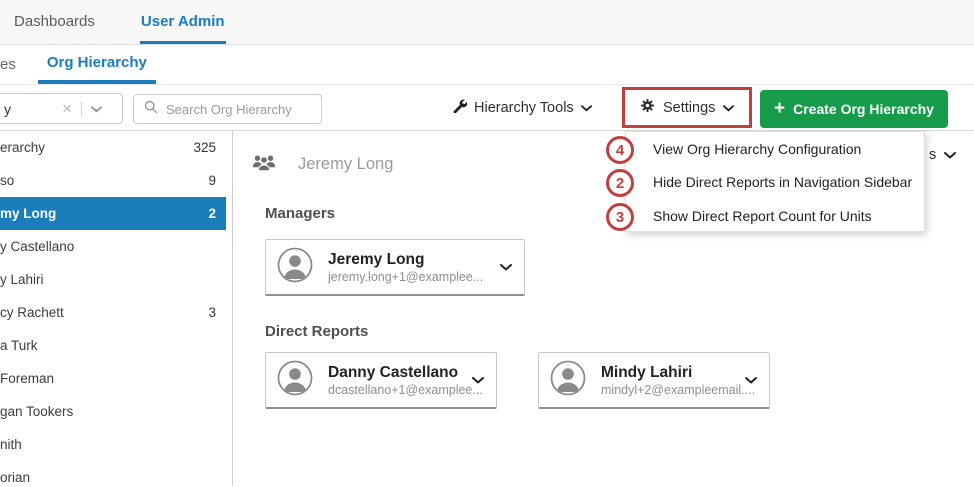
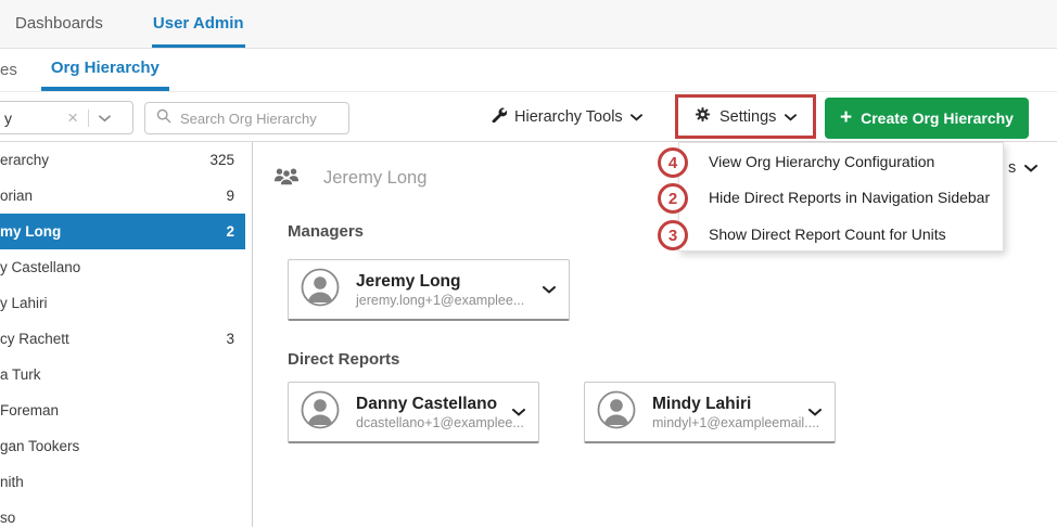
  Dashboards
  User Admin
  es
  Org Hierarchy
  y
  ×
  Search Org Hierarchy
  Hierarchy Tools
  Settings
  +
  Create Org Hierarchy
  erarchy
  325
- so
+ orian
  9
  my Long
  2
  y Castellano
  y Lahiri
  cy Rachett
  3
  a Turk
  Foreman
  gan Tookers
  nith
- orian
+ so
  Jeremy Long
  s
  Managers
  Jeremy Long
  jeremy.long+1@examplee...
  Direct Reports
  Danny Castellano
  dcastellano+1@examplee...
  Mindy Lahiri
- mindyl+2@exampleemail....
+ mindyl+1@exampleemail....
  View Org Hierarchy Configuration
  Hide Direct Reports in Navigation Sidebar
  Show Direct Report Count for Units
  4
  2
  3
